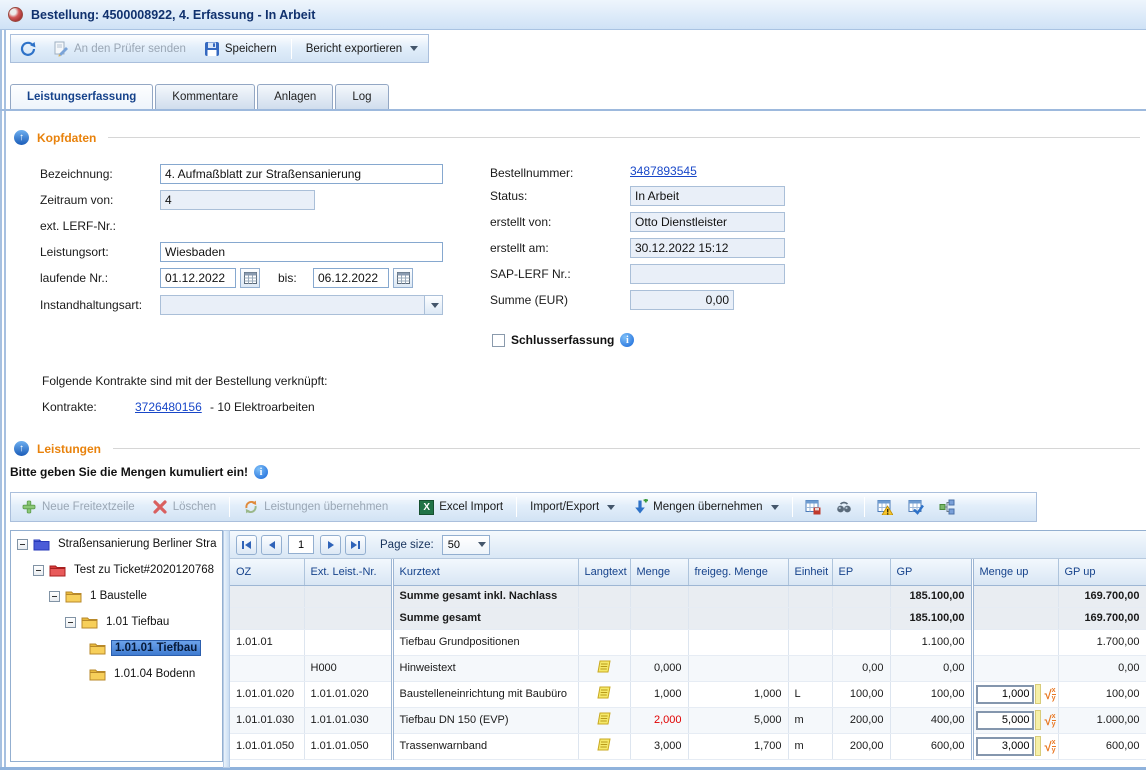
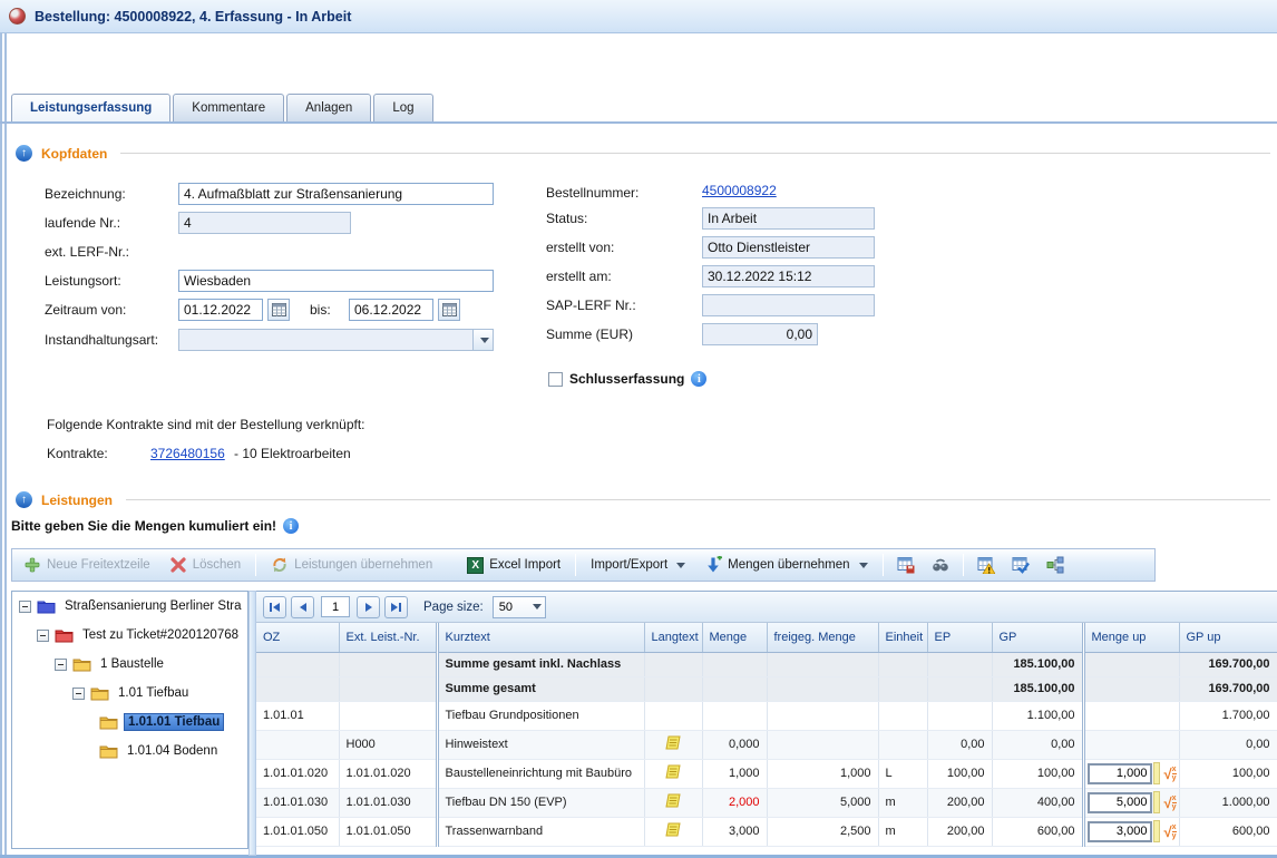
  Bestellung: 4500008922, 4. Erfassung - In Arbeit
- An den Prüfer senden
- Speichern
- Bericht exportieren
  Leistungserfassung
  Kommentare
  Anlagen
  Log
  ↑
  Kopfdaten
  Bezeichnung:
  4. Aufmaßblatt zur Straßensanierung
- Zeitraum von:
+ laufende Nr.:
  4
  ext. LERF-Nr.:
  Leistungsort:
  Wiesbaden
- laufende Nr.:
+ Zeitraum von:
  01.12.2022
  bis:
  06.12.2022
  Instandhaltungsart:
  Bestellnummer:
- 3487893545
+ 4500008922
  Status:
  In Arbeit
  erstellt von:
  Otto Dienstleister
  erstellt am:
  30.12.2022 15:12
  SAP-LERF Nr.:
  Summe (EUR)
  0,00
  Schlusserfassung
  i
  Folgende Kontrakte sind mit der Bestellung verknüpft:
  Kontrakte:
  3726480156
  - 10 Elektroarbeiten
  ↑
  Leistungen
  Bitte geben Sie die Mengen kumuliert ein!
  i
  Neue Freitextzeile
  Löschen
  Leistungen übernehmen
  X
  Excel Import
  Import/Export
  Mengen übernehmen
  Straßensanierung Berliner Stra
  Test zu Ticket#2020120768
  1 Baustelle
  1.01 Tiefbau
  1.01.01 Tiefbau
  1.01.04 Bodenn
  1
  Page size:
  50
  OZ	Ext. Leist.-Nr.	Kurztext	Langtext	Menge	freigeg. Menge	Einheit	EP	GP	Menge up	GP up
  		Summe gesamt inkl. Nachlass						185.100,00		169.700,00
  		Summe gesamt						185.100,00		169.700,00
  1.01.01		Tiefbau Grundpositionen						1.100,00		1.700,00
  	H000	Hinweistext		0,000			0,00	0,00		0,00
  1.01.01.020	1.01.01.020	Baustelleneinrichtung mit Baubüro		1,000	1,000	L	100,00	100,00	1,000 √	100,00
  1.01.01.030	1.01.01.030	Tiefbau DN 150 (EVP)		2,000	5,000	m	200,00	400,00	5,000 √	1.000,00
- 1.01.01.050	1.01.01.050	Trassenwarnband		3,000	1,700	m	200,00	600,00	3,000 √	600,00
+ 1.01.01.050	1.01.01.050	Trassenwarnband		3,000	2,500	m	200,00	600,00	3,000 √	600,00
